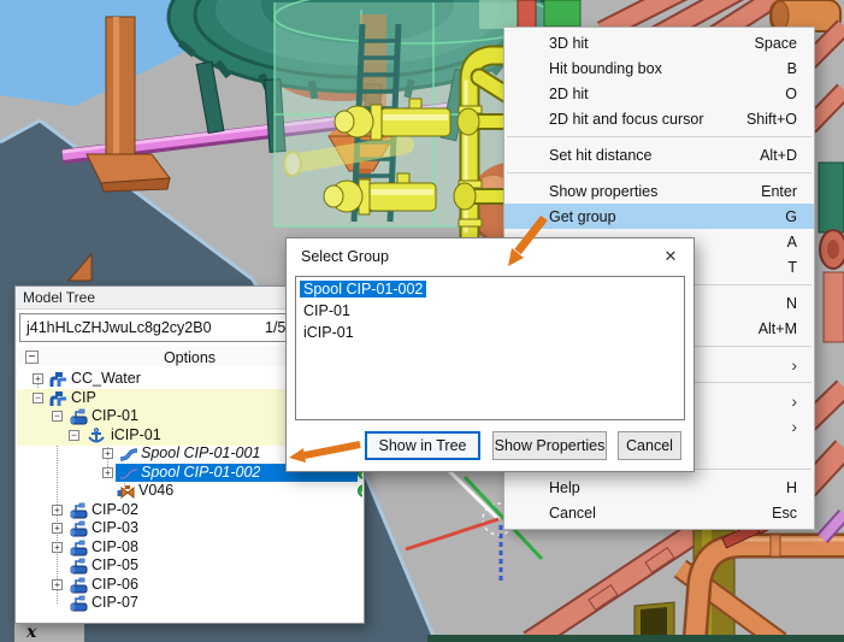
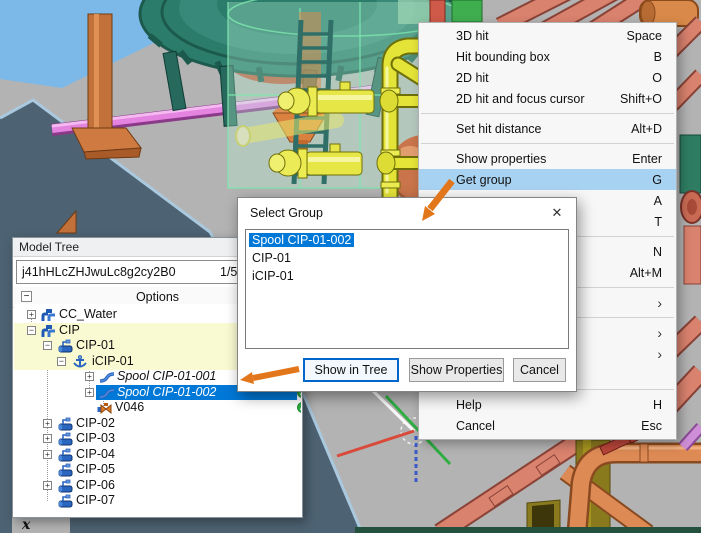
  x
  Model Tree
  j41hHLcZHJwuLc8g2cy2B0
  1/5
  −
  Options
  +
  CC_Water
  −
  CIP
  −
  CIP-01
  −
  iCIP-01
  +
  Spool CIP-01-001
  +
  Spool CIP-01-002
  V046
  +
  CIP-02
  +
  CIP-03
  +
- CIP-08
+ CIP-04
  CIP-05
  +
  CIP-06
  CIP-07
  3D hit
  Space
  Hit bounding box
  B
  2D hit
  O
  2D hit and focus cursor
  Shift+O
  Set hit distance
  Alt+D
  Show properties
  Enter
  Get group
  G
  A
  T
  N
  Alt+M
  ›
  ›
  ›
  Help
  H
  Cancel
  Esc
  Select Group
  ✕
  Spool CIP-01-002
  CIP-01
  iCIP-01
  Show in Tree
  Show Properties
  Cancel
